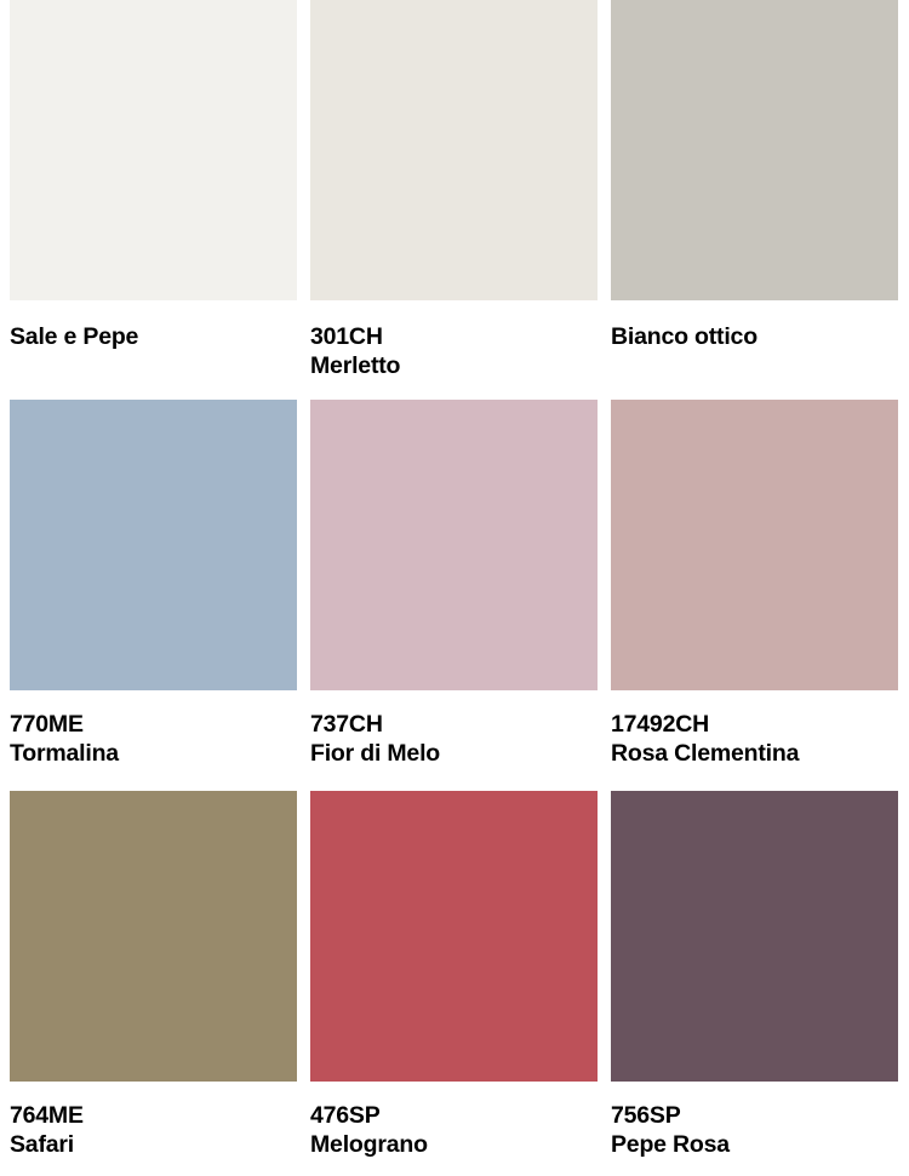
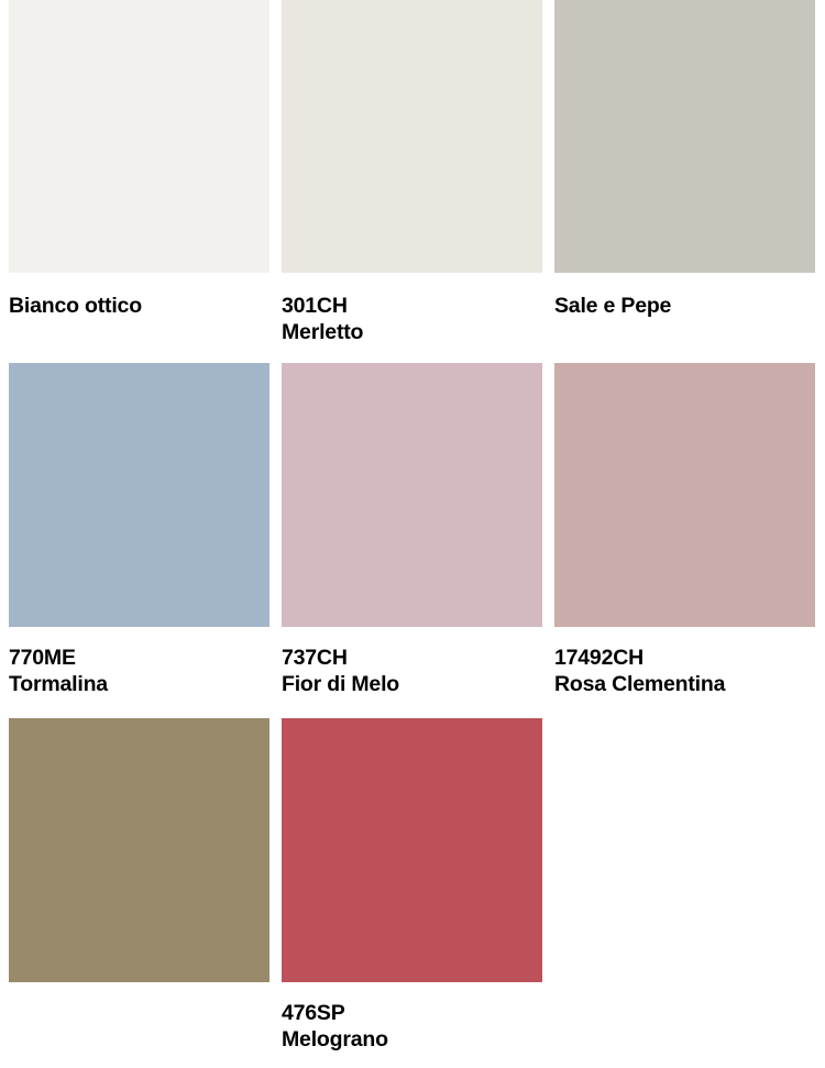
- Sale e Pepe
+ Bianco ottico
  301CH
  Merletto
- Bianco ottico
+ Sale e Pepe
  770ME
  Tormalina
  737CH
  Fior di Melo
  17492CH
  Rosa Clementina
- 764ME
- Safari
  476SP
  Melograno
- 756SP
- Pepe Rosa
